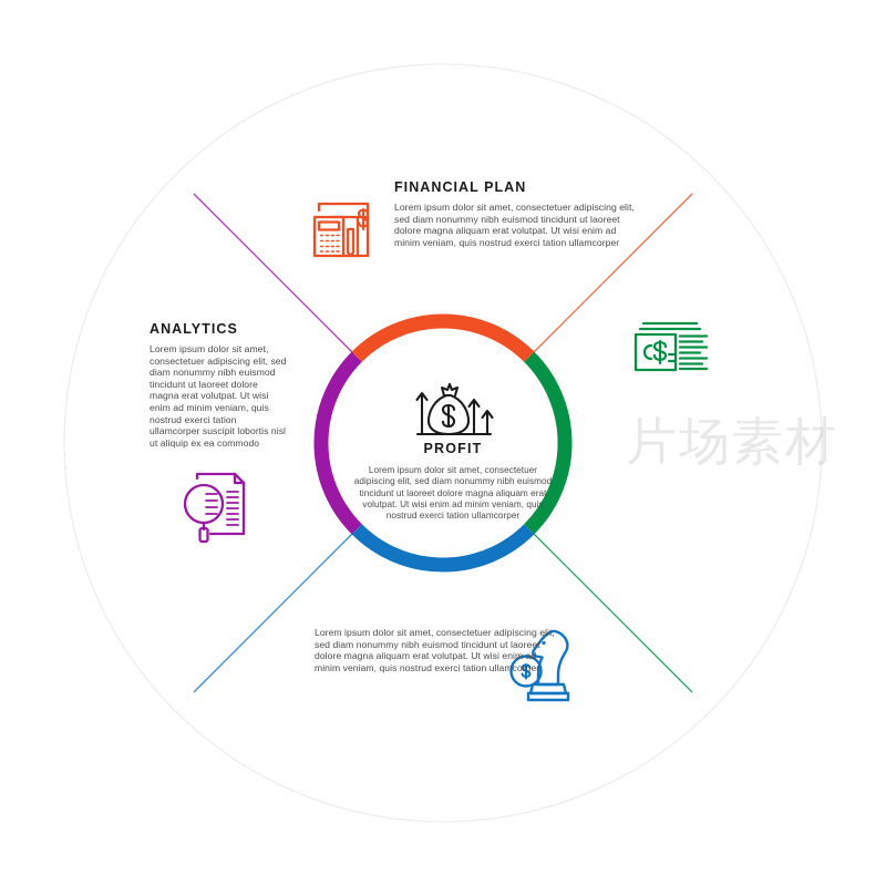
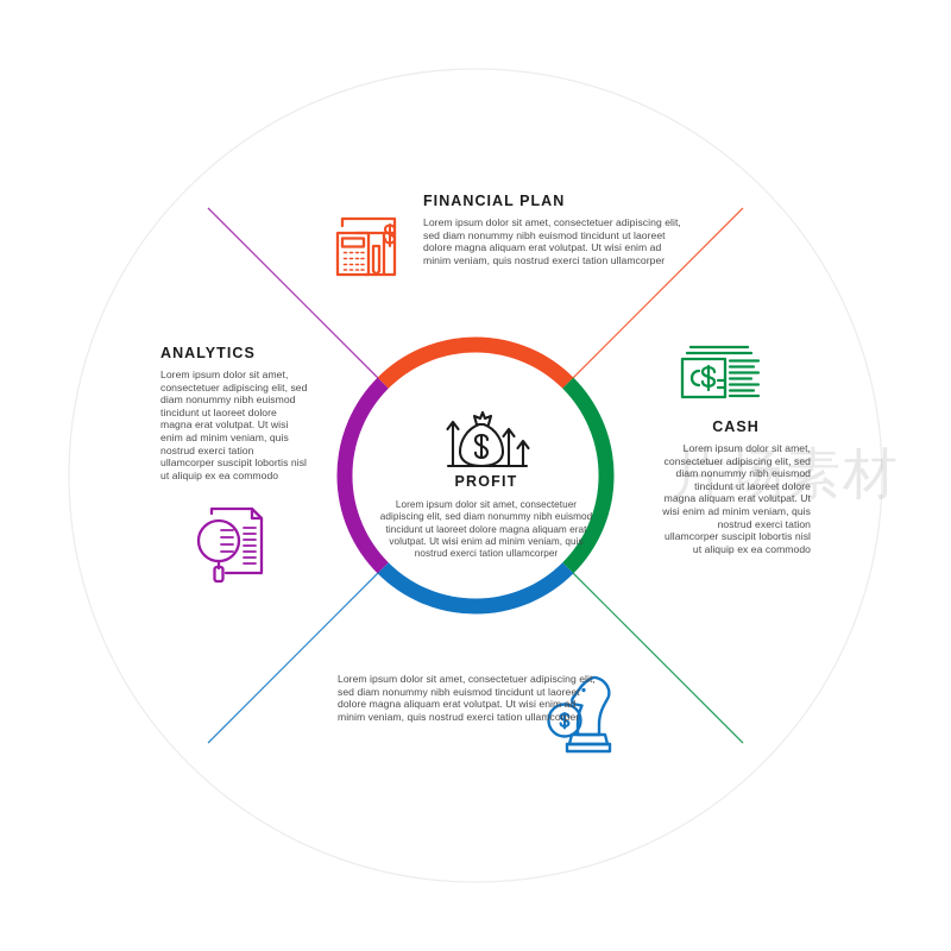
  片场素材
  FINANCIAL PLAN
  Lorem ipsum dolor sit amet, consectetuer adipiscing elit, sed diam nonummy nibh euismod tincidunt ut laoreet dolore magna aliquam erat volutpat. Ut wisi enim ad minim veniam, quis nostrud exerci tation ullamcorper
  ANALYTICS
  Lorem ipsum dolor sit amet, consectetuer adipiscing elit, sed diam nonummy nibh euismod tincidunt ut laoreet dolore magna erat volutpat. Ut wisi enim ad minim veniam, quis nostrud exerci tation ullamcorper suscipit lobortis nisl ut aliquip ex ea commodo
+ CASH
+ Lorem ipsum dolor sit amet, consectetuer adipiscing elit, sed diam nonummy nibh euismod tincidunt ut laoreet dolore magna aliquam erat volutpat. Ut wisi enim ad minim veniam, quis nostrud exerci tation ullamcorper suscipit lobortis nisl ut aliquip ex ea commodo
  Lorem ipsum dolor sit amet, consectetuer adipiscing elit, sed diam nonummy nibh euismod tincidunt ut laoreet dolore magna aliquam erat volutpat. Ut wisi enim ad minim veniam, quis nostrud exerci tation ullamcorper
  PROFIT
  Lorem ipsum dolor sit amet, consectetuer adipiscing elit, sed diam nonummy nibh euismod tincidunt ut laoreet dolore magna aliquam erat volutpat. Ut wisi enim ad minim veniam, quis nostrud exerci tation ullamcorper
